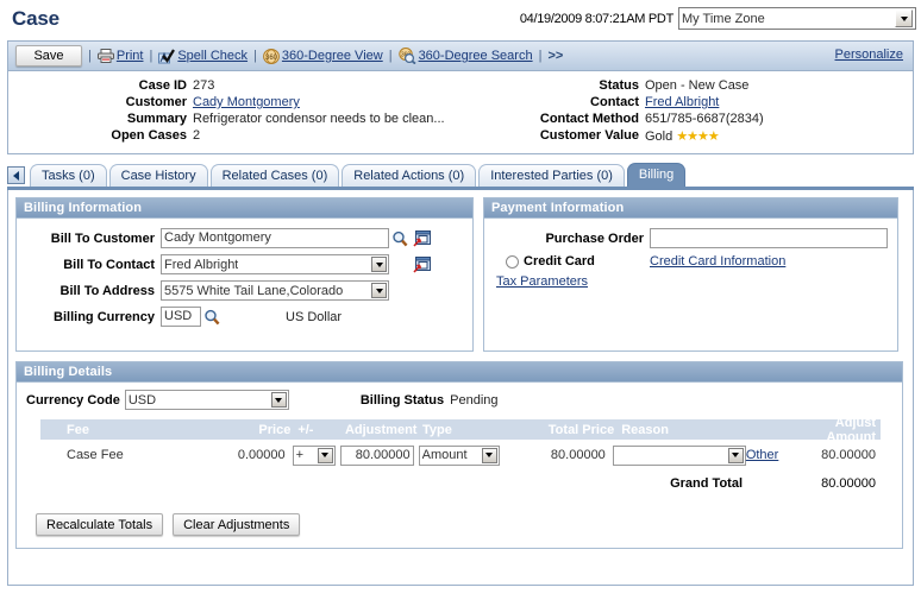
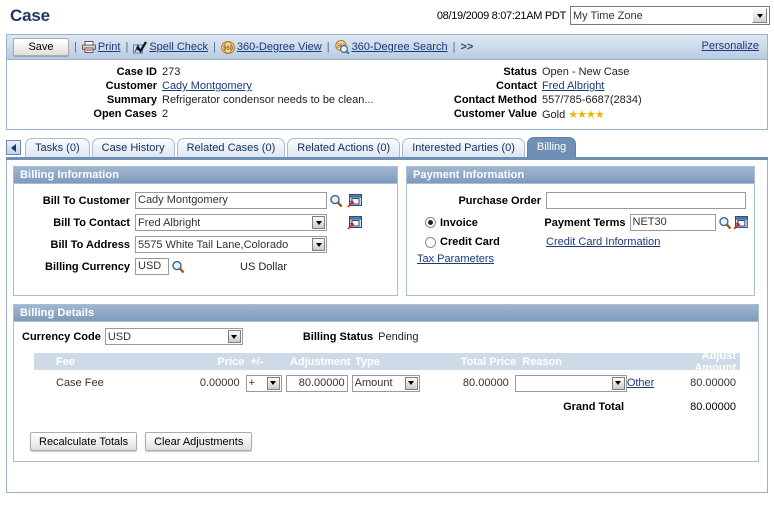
  Case
- 04/19/2009 8:07:21AM PDT
+ 08/19/2009 8:07:21AM PDT
  My Time Zone
  Save
  |
  Print
  |
  Spell Check
  |
  360-Degree View
  |
  360-Degree Search
  |
  >>
  Personalize
  Case ID
  273
  Customer
  Cady Montgomery
  Summary
  Refrigerator condensor needs to be clean...
  Open Cases
  2
  Status
  Open - New Case
  Contact
  Fred Albright
  Contact Method
- 651/785-6687(2834)
+ 557/785-6687(2834)
  Customer Value
  Gold ★★★★
  Tasks (0)
  Case History
  Related Cases (0)
  Related Actions (0)
  Interested Parties (0)
  Billing
  Billing Information
  Bill To Customer
  Cady Montgomery
  Bill To Contact
  Fred Albright
  Bill To Address
  5575 White Tail Lane,Colorado
  Billing Currency
  USD
  US Dollar
  Payment Information
  Purchase Order
+ Invoice
+ Payment Terms
+ NET30
  Credit Card
  Credit Card Information
  Tax Parameters
  Billing Details
  Currency Code
  USD
  Billing Status
  Pending
  Fee
  Price
  +/-
  Adjustment
  Type
  Total Price
  Reason
  Adjust Amount
  Case Fee
  0.00000
  +
  80.00000
  Amount
  80.00000
  Other
  80.00000
  Grand Total
  80.00000
  Recalculate Totals
  Clear Adjustments
